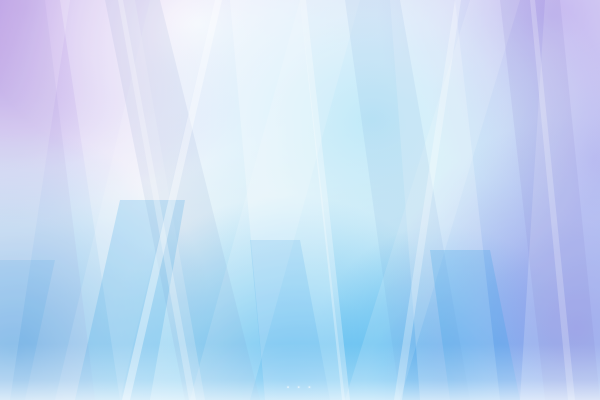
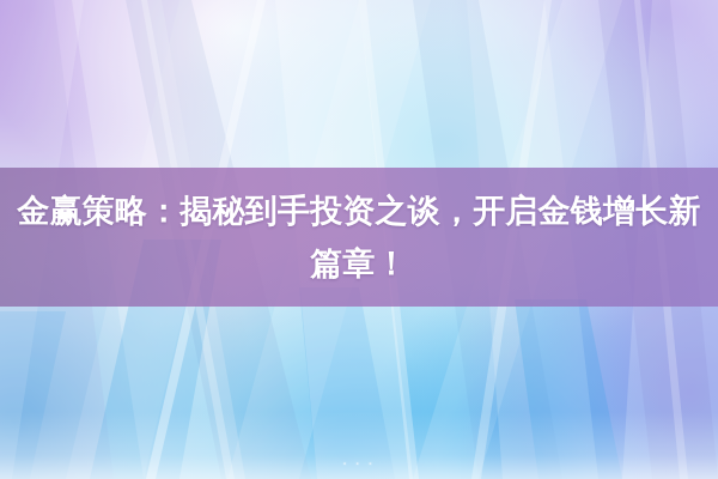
+ 金赢策略：揭秘到手投资之谈，开启金钱增长新篇章！
  · · ·
